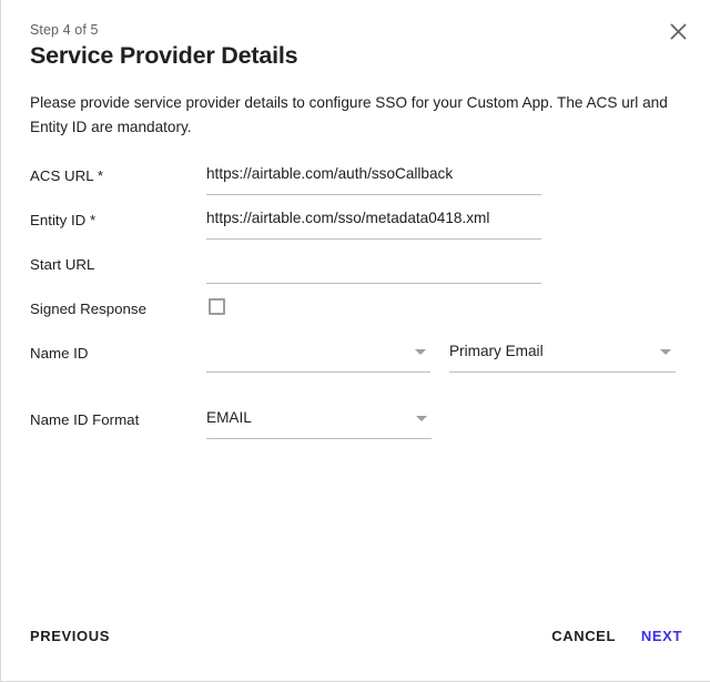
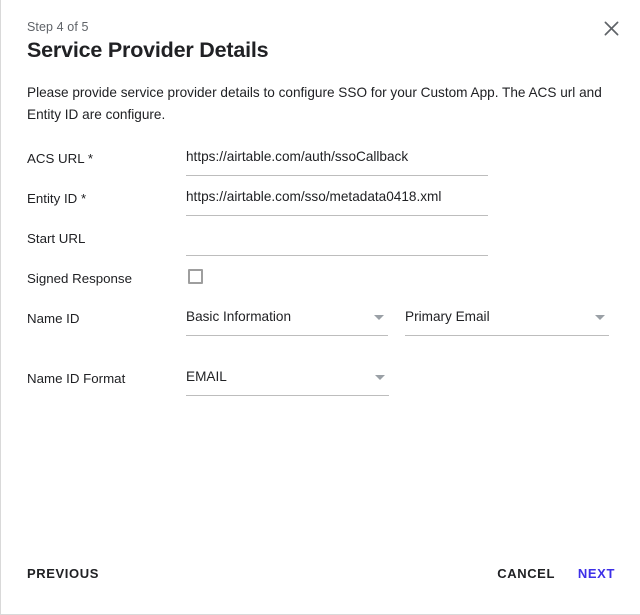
  Step 4 of 5
  Service Provider Details
- Please provide service provider details to configure SSO for your Custom App. The ACS url and Entity ID are mandatory.
+ Please provide service provider details to configure SSO for your Custom App. The ACS url and Entity ID are configure.
  ACS URL *
  https://airtable.com/auth/ssoCallback
  Entity ID *
  https://airtable.com/sso/metadata0418.xml
  Start URL
  Signed Response
  Name ID
+ Basic Information
  Primary Email
  Name ID Format
  EMAIL
  PREVIOUS
  CANCEL
  NEXT
